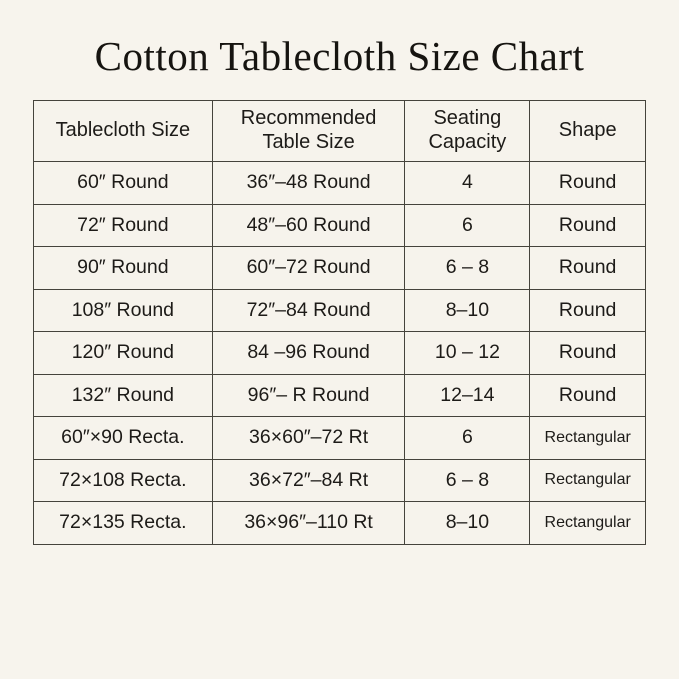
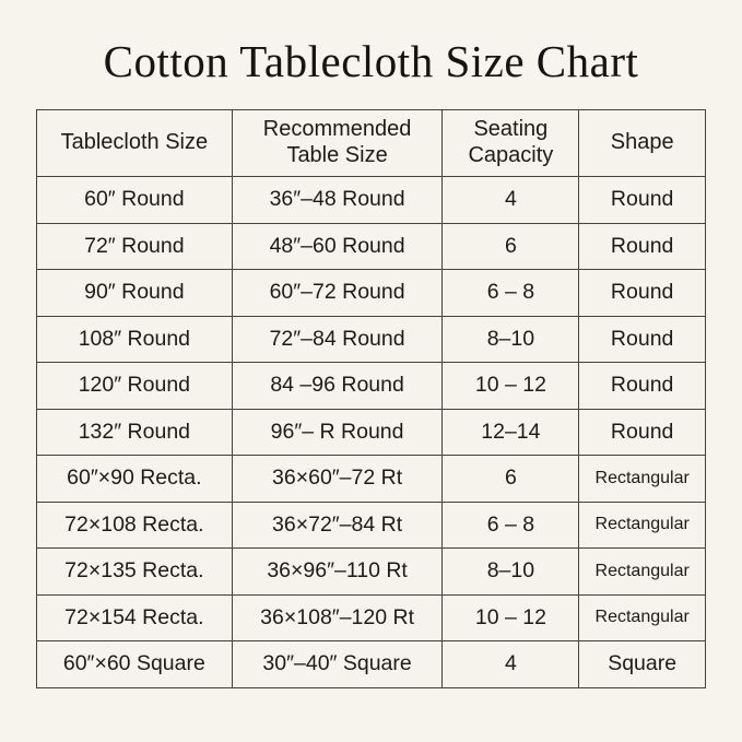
  Cotton Tablecloth Size Chart
  Tablecloth Size	Recommended Table Size	Seating Capacity	Shape
  60″ Round	36″–48 Round	4	Round
  72″ Round	48″–60 Round	6	Round
  90″ Round	60″–72 Round	6 – 8	Round
  108″ Round	72″–84 Round	8–10	Round
  120″ Round	84 –96 Round	10 – 12	Round
  132″ Round	96″– R Round	12–14	Round
  60″×90 Recta.	36×60″–72 Rt	6	Rectangular
  72×108 Recta.	36×72″–84 Rt	6 – 8	Rectangular
  72×135 Recta.	36×96″–110 Rt	8–10	Rectangular
+ 72×154 Recta.	36×108″–120 Rt	10 – 12	Rectangular
+ 60″×60 Square	30″–40″ Square	4	Square
